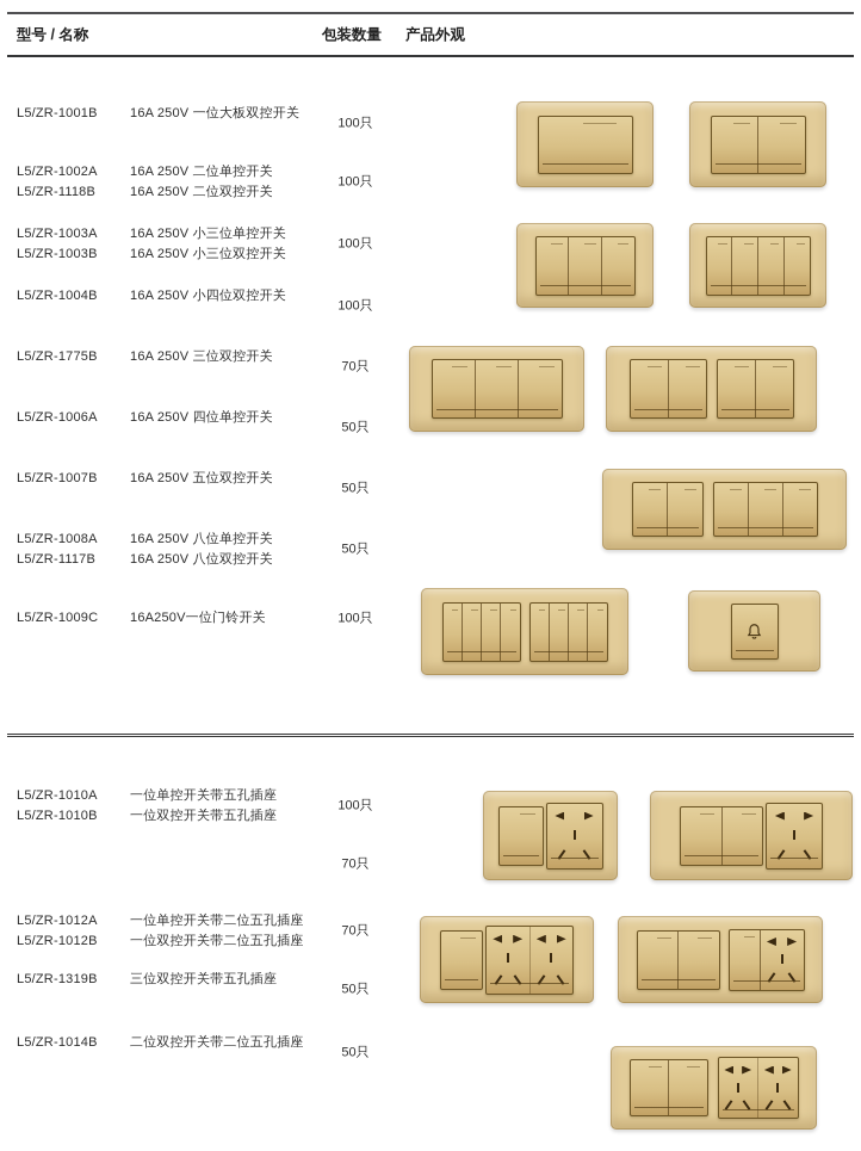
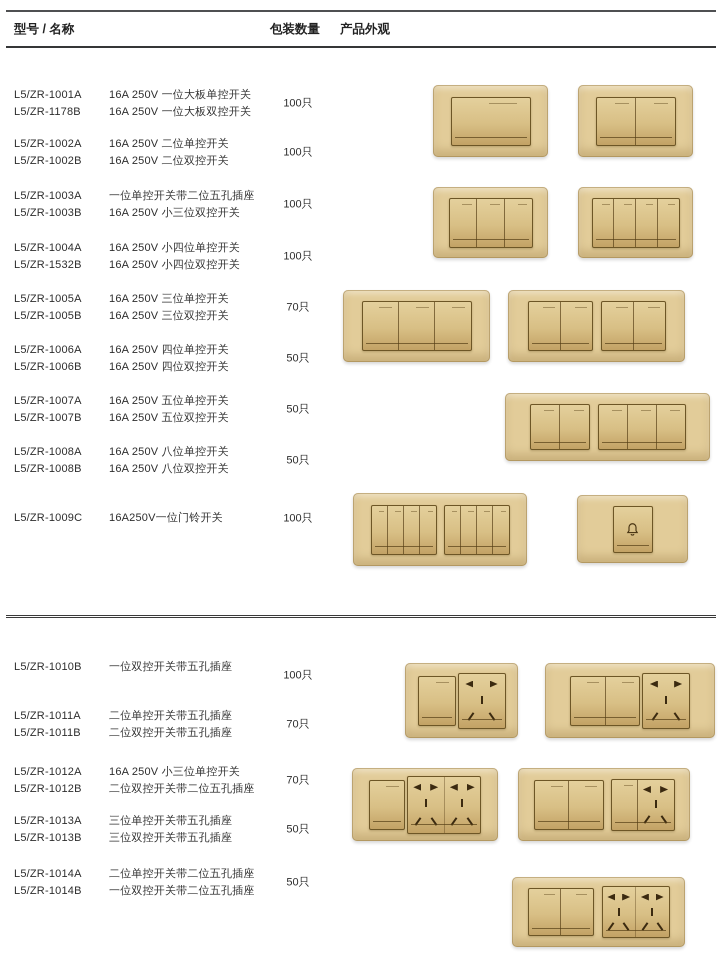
  型号 / 名称
  包装数量
  产品外观
+ L5/ZR-1001A 16A 250V 一位大板单控开关
- L5/ZR-1001B 16A 250V 一位大板双控开关
+ L5/ZR-1178B 16A 250V 一位大板双控开关
  100只
  L5/ZR-1002A 16A 250V 二位单控开关
- L5/ZR-1118B 16A 250V 二位双控开关
+ L5/ZR-1002B 16A 250V 二位双控开关
  100只
- L5/ZR-1003A 16A 250V 小三位单控开关
+ L5/ZR-1003A 一位单控开关带二位五孔插座
  L5/ZR-1003B 16A 250V 小三位双控开关
  100只
+ L5/ZR-1004A 16A 250V 小四位单控开关
- L5/ZR-1004B 16A 250V 小四位双控开关
+ L5/ZR-1532B 16A 250V 小四位双控开关
  100只
+ L5/ZR-1005A 16A 250V 三位单控开关
- L5/ZR-1775B 16A 250V 三位双控开关
+ L5/ZR-1005B 16A 250V 三位双控开关
  70只
  L5/ZR-1006A 16A 250V 四位单控开关
+ L5/ZR-1006B 16A 250V 四位双控开关
  50只
+ L5/ZR-1007A 16A 250V 五位单控开关
  L5/ZR-1007B 16A 250V 五位双控开关
  50只
  L5/ZR-1008A 16A 250V 八位单控开关
- L5/ZR-1117B 16A 250V 八位双控开关
+ L5/ZR-1008B 16A 250V 八位双控开关
  50只
  L5/ZR-1009C 16A250V一位门铃开关
  100只
- L5/ZR-1010A 一位单控开关带五孔插座
  L5/ZR-1010B 一位双控开关带五孔插座
  100只
+ L5/ZR-1011A 二位单控开关带五孔插座
+ L5/ZR-1011B 二位双控开关带五孔插座
  70只
- L5/ZR-1012A 一位单控开关带二位五孔插座
+ L5/ZR-1012A 16A 250V 小三位单控开关
- L5/ZR-1012B 一位双控开关带二位五孔插座
+ L5/ZR-1012B 二位双控开关带二位五孔插座
  70只
+ L5/ZR-1013A 三位单控开关带五孔插座
- L5/ZR-1319B 三位双控开关带五孔插座
+ L5/ZR-1013B 三位双控开关带五孔插座
  50只
+ L5/ZR-1014A 二位单控开关带二位五孔插座
- L5/ZR-1014B 二位双控开关带二位五孔插座
+ L5/ZR-1014B 一位双控开关带二位五孔插座
  50只
